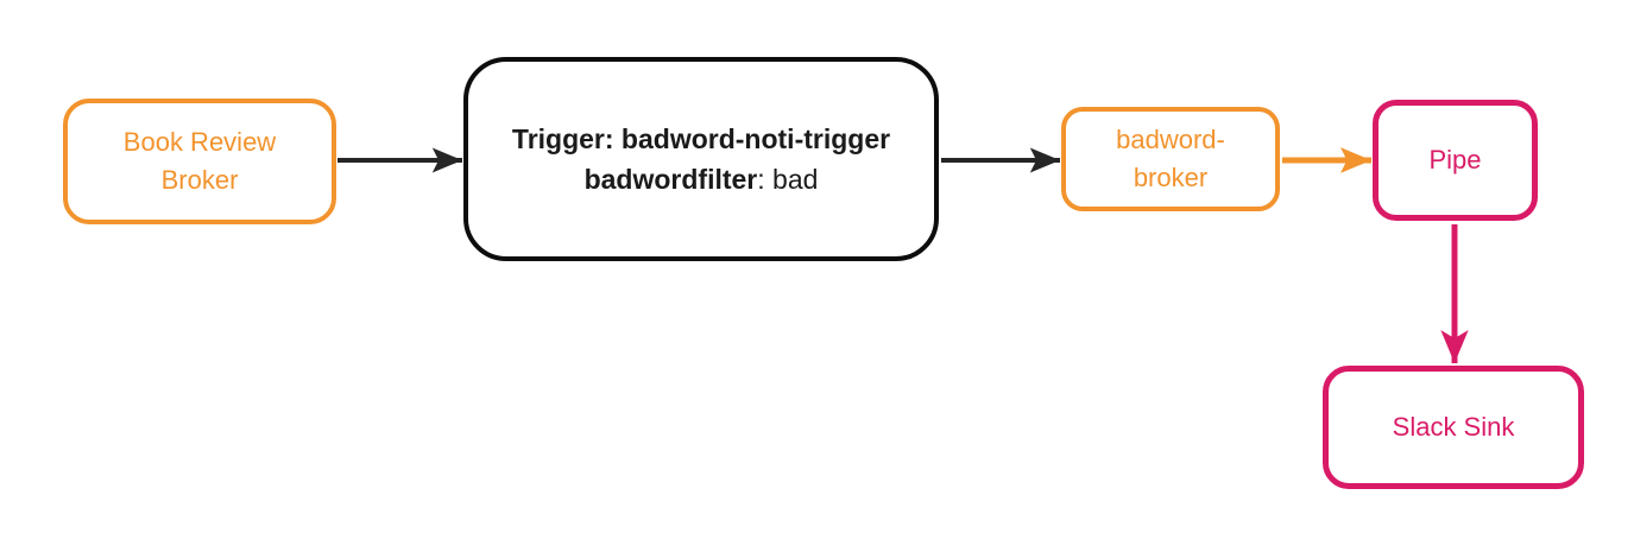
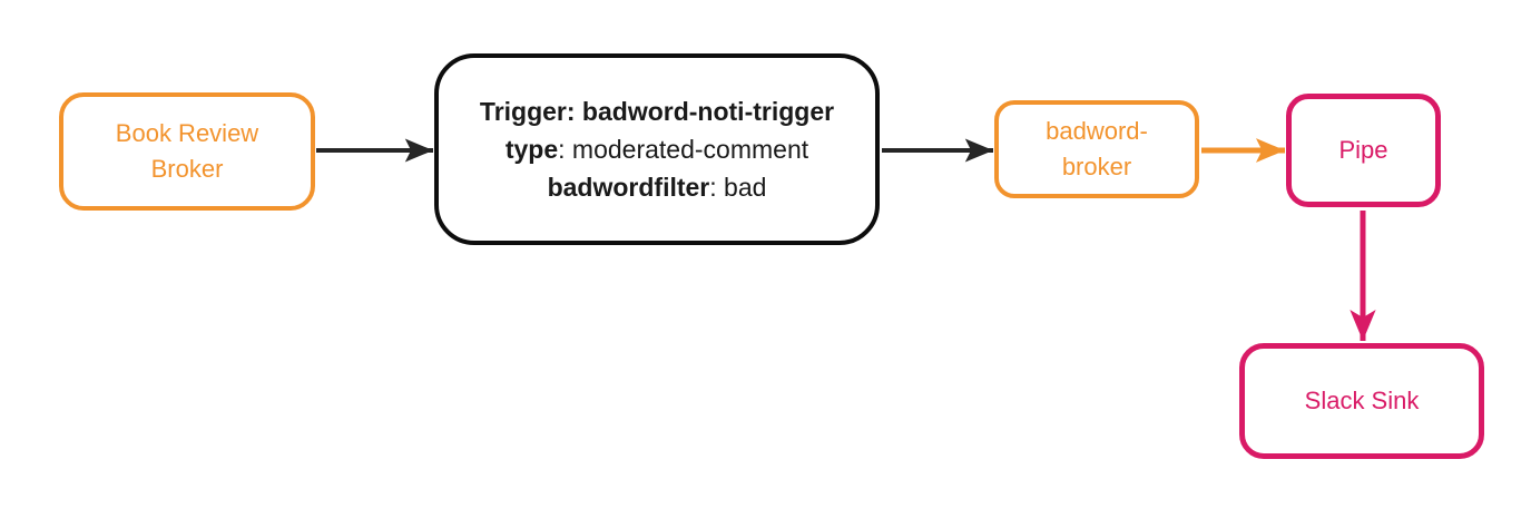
  Book Review
  Broker
  Trigger: badword-noti-trigger
+ type: moderated-comment
  badwordfilter: bad
  badword-
  broker
  Pipe
  Slack Sink
